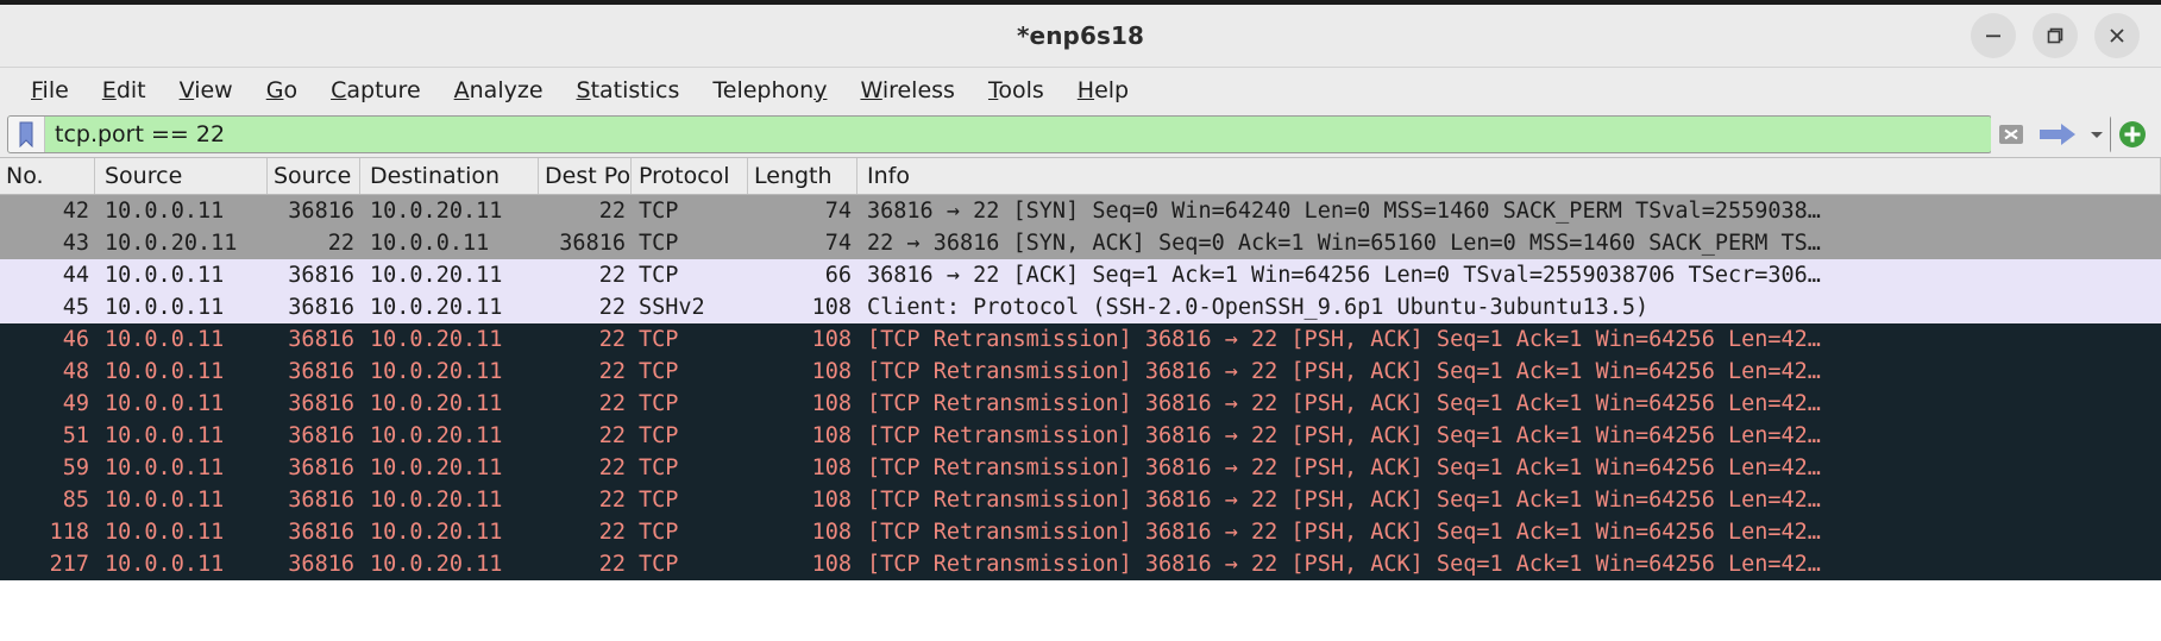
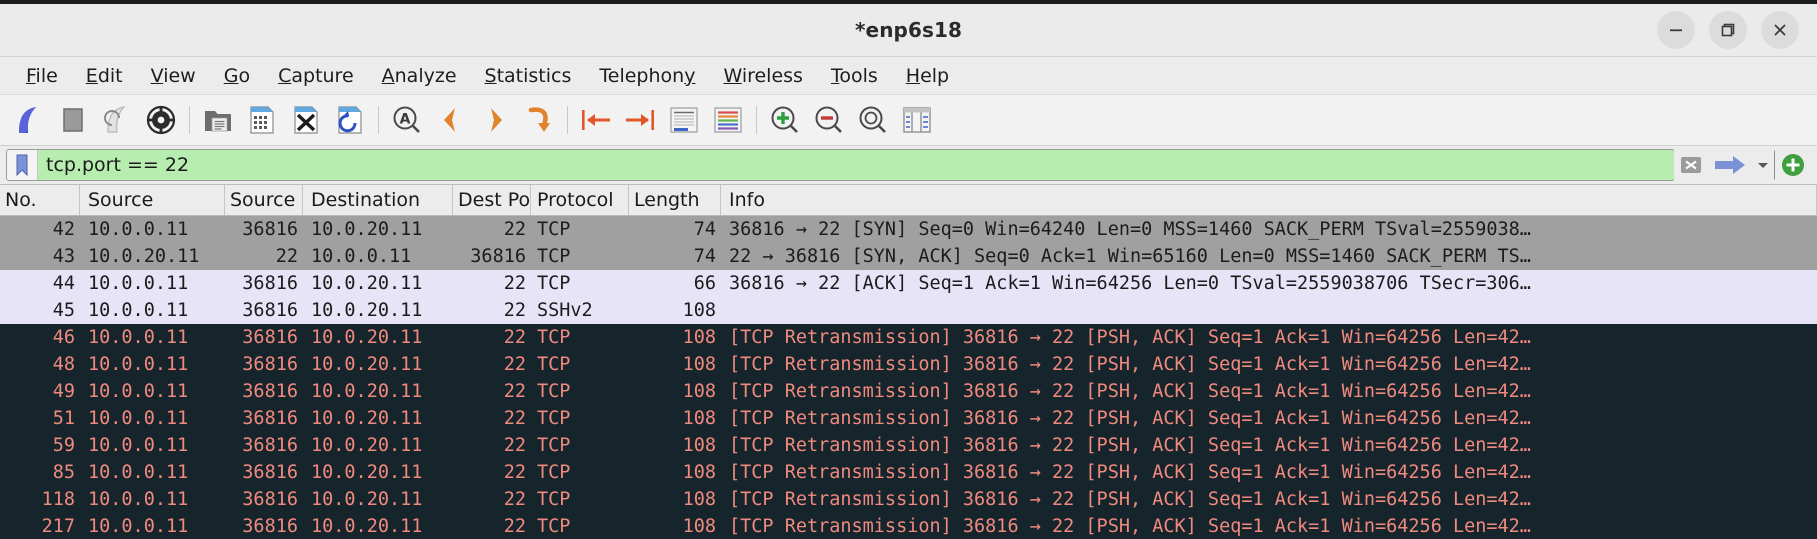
  *enp6s18
  File
  Edit
  View
  Go
  Capture
  Analyze
  Statistics
  Telephony
  Wireless
  Tools
  Help
+ A
  tcp.port == 22
  No.
  Source
  Source
  Destination
  Dest Po
  Protocol
  Length
  Info
  42
  10.0.0.11
  36816
  10.0.20.11
  22
  TCP
  74
  36816 → 22 [SYN] Seq=0 Win=64240 Len=0 MSS=1460 SACK_PERM TSval=2559038…
  43
  10.0.20.11
  22
  10.0.0.11
  36816
  TCP
  74
  22 → 36816 [SYN, ACK] Seq=0 Ack=1 Win=65160 Len=0 MSS=1460 SACK_PERM TS…
  44
  10.0.0.11
  36816
  10.0.20.11
  22
  TCP
  66
  36816 → 22 [ACK] Seq=1 Ack=1 Win=64256 Len=0 TSval=2559038706 TSecr=306…
  45
  10.0.0.11
  36816
  10.0.20.11
  22
  SSHv2
  108
- Client: Protocol (SSH-2.0-OpenSSH_9.6p1 Ubuntu-3ubuntu13.5)
  46
  10.0.0.11
  36816
  10.0.20.11
  22
  TCP
  108
  [TCP Retransmission] 36816 → 22 [PSH, ACK] Seq=1 Ack=1 Win=64256 Len=42…
  48
  10.0.0.11
  36816
  10.0.20.11
  22
  TCP
  108
  [TCP Retransmission] 36816 → 22 [PSH, ACK] Seq=1 Ack=1 Win=64256 Len=42…
  49
  10.0.0.11
  36816
  10.0.20.11
  22
  TCP
  108
  [TCP Retransmission] 36816 → 22 [PSH, ACK] Seq=1 Ack=1 Win=64256 Len=42…
  51
  10.0.0.11
  36816
  10.0.20.11
  22
  TCP
  108
  [TCP Retransmission] 36816 → 22 [PSH, ACK] Seq=1 Ack=1 Win=64256 Len=42…
  59
  10.0.0.11
  36816
  10.0.20.11
  22
  TCP
  108
  [TCP Retransmission] 36816 → 22 [PSH, ACK] Seq=1 Ack=1 Win=64256 Len=42…
  85
  10.0.0.11
  36816
  10.0.20.11
  22
  TCP
  108
  [TCP Retransmission] 36816 → 22 [PSH, ACK] Seq=1 Ack=1 Win=64256 Len=42…
  118
  10.0.0.11
  36816
  10.0.20.11
  22
  TCP
  108
  [TCP Retransmission] 36816 → 22 [PSH, ACK] Seq=1 Ack=1 Win=64256 Len=42…
  217
  10.0.0.11
  36816
  10.0.20.11
  22
  TCP
  108
  [TCP Retransmission] 36816 → 22 [PSH, ACK] Seq=1 Ack=1 Win=64256 Len=42…
